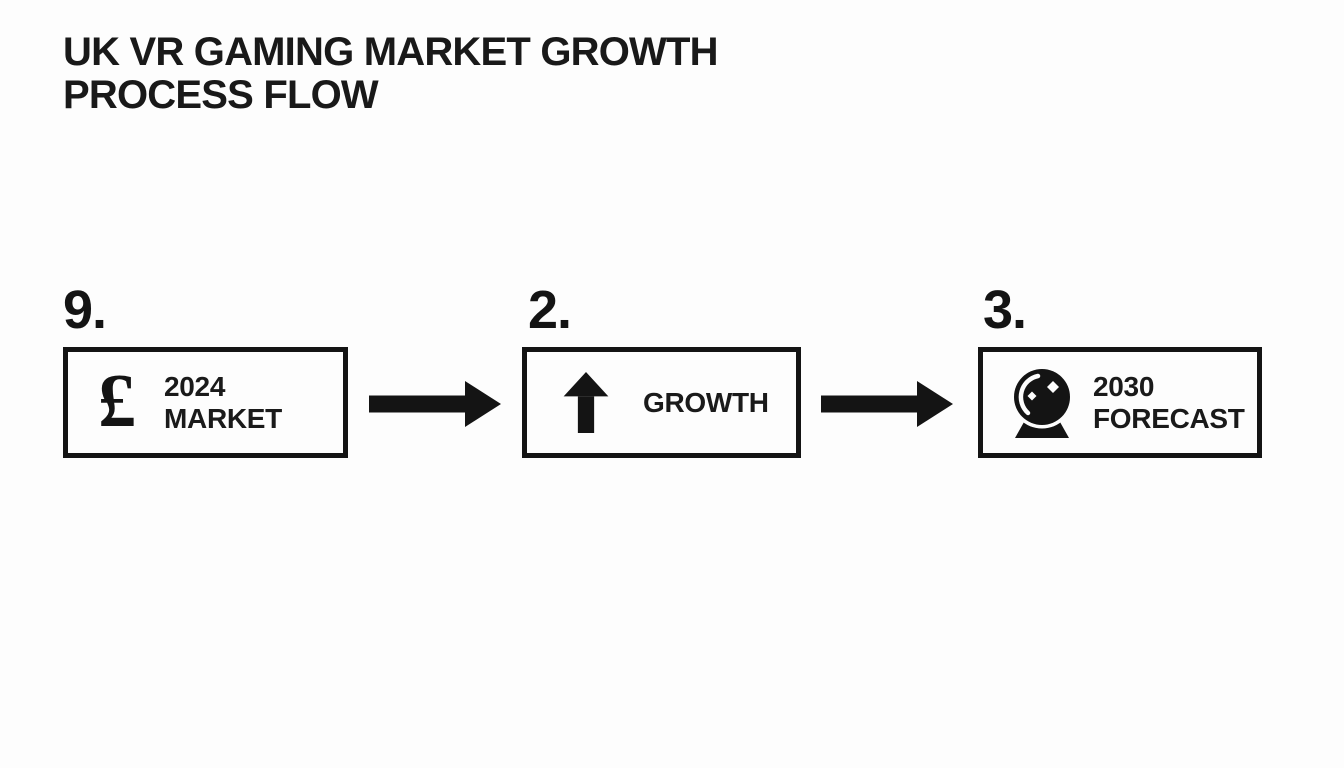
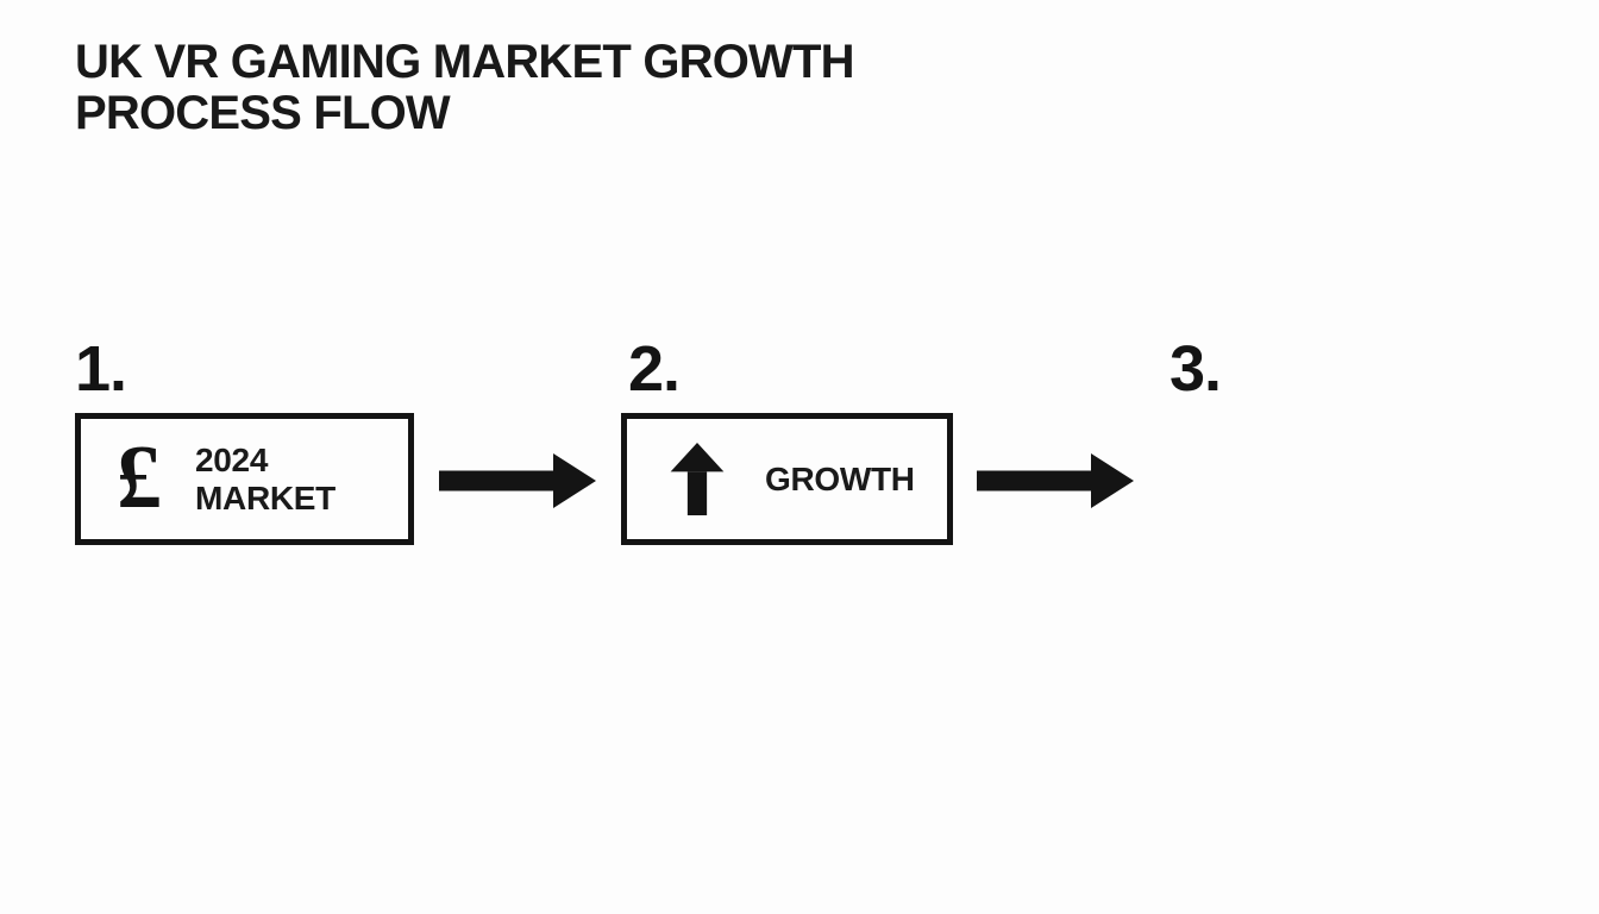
  UK VR GAMING MARKET GROWTH
  PROCESS FLOW
- 9.
+ 1.
  2.
  3.
  £
  2024
  MARKET
  GROWTH
- 2030
- FORECAST
